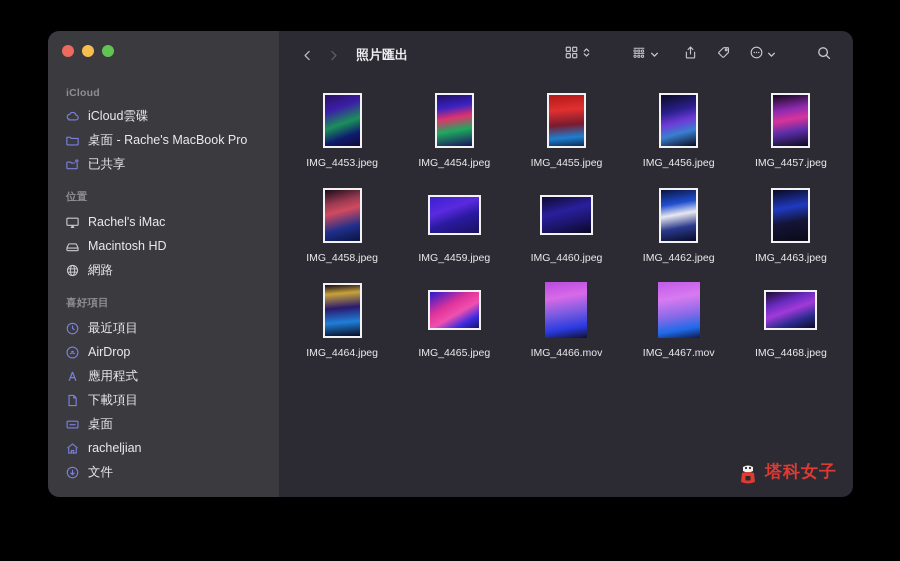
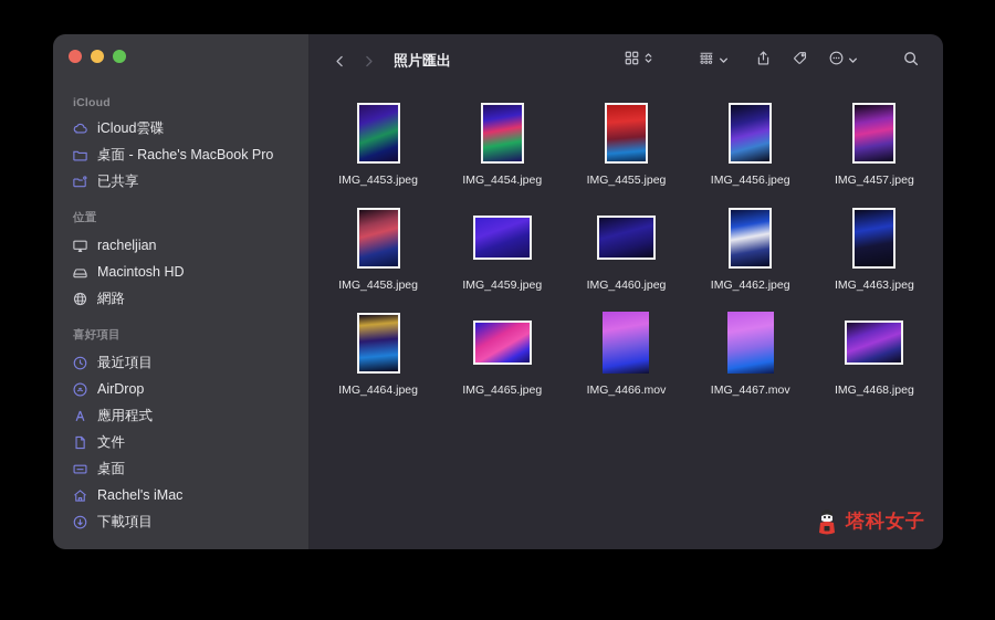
  iCloud
  iCloud雲碟
  桌面 - Rache's MacBook Pro
  已共享
  位置
- Rachel's iMac
+ racheljian
  Macintosh HD
  網路
  喜好項目
  最近項目
  AirDrop
  應用程式
- 下載項目
+ 文件
  桌面
- racheljian
+ Rachel's iMac
- 文件
+ 下載項目
  照片匯出
  IMG_4453.jpeg
  IMG_4454.jpeg
  IMG_4455.jpeg
  IMG_4456.jpeg
  IMG_4457.jpeg
  IMG_4458.jpeg
  IMG_4459.jpeg
  IMG_4460.jpeg
  IMG_4462.jpeg
  IMG_4463.jpeg
  IMG_4464.jpeg
  IMG_4465.jpeg
  IMG_4466.mov
  IMG_4467.mov
  IMG_4468.jpeg
  塔科女子
